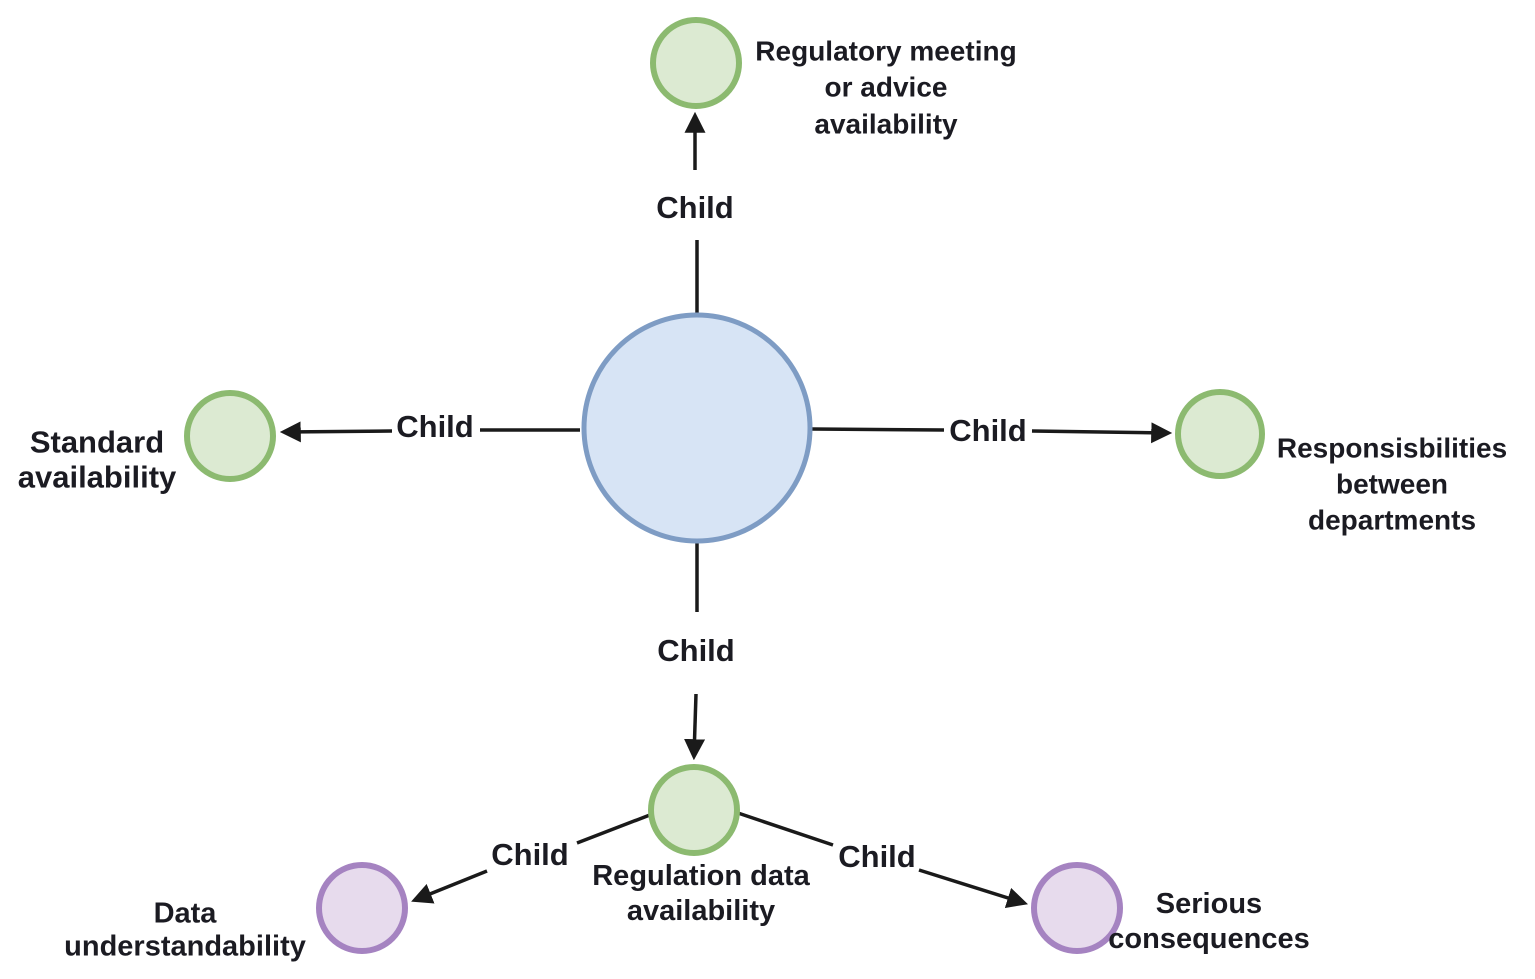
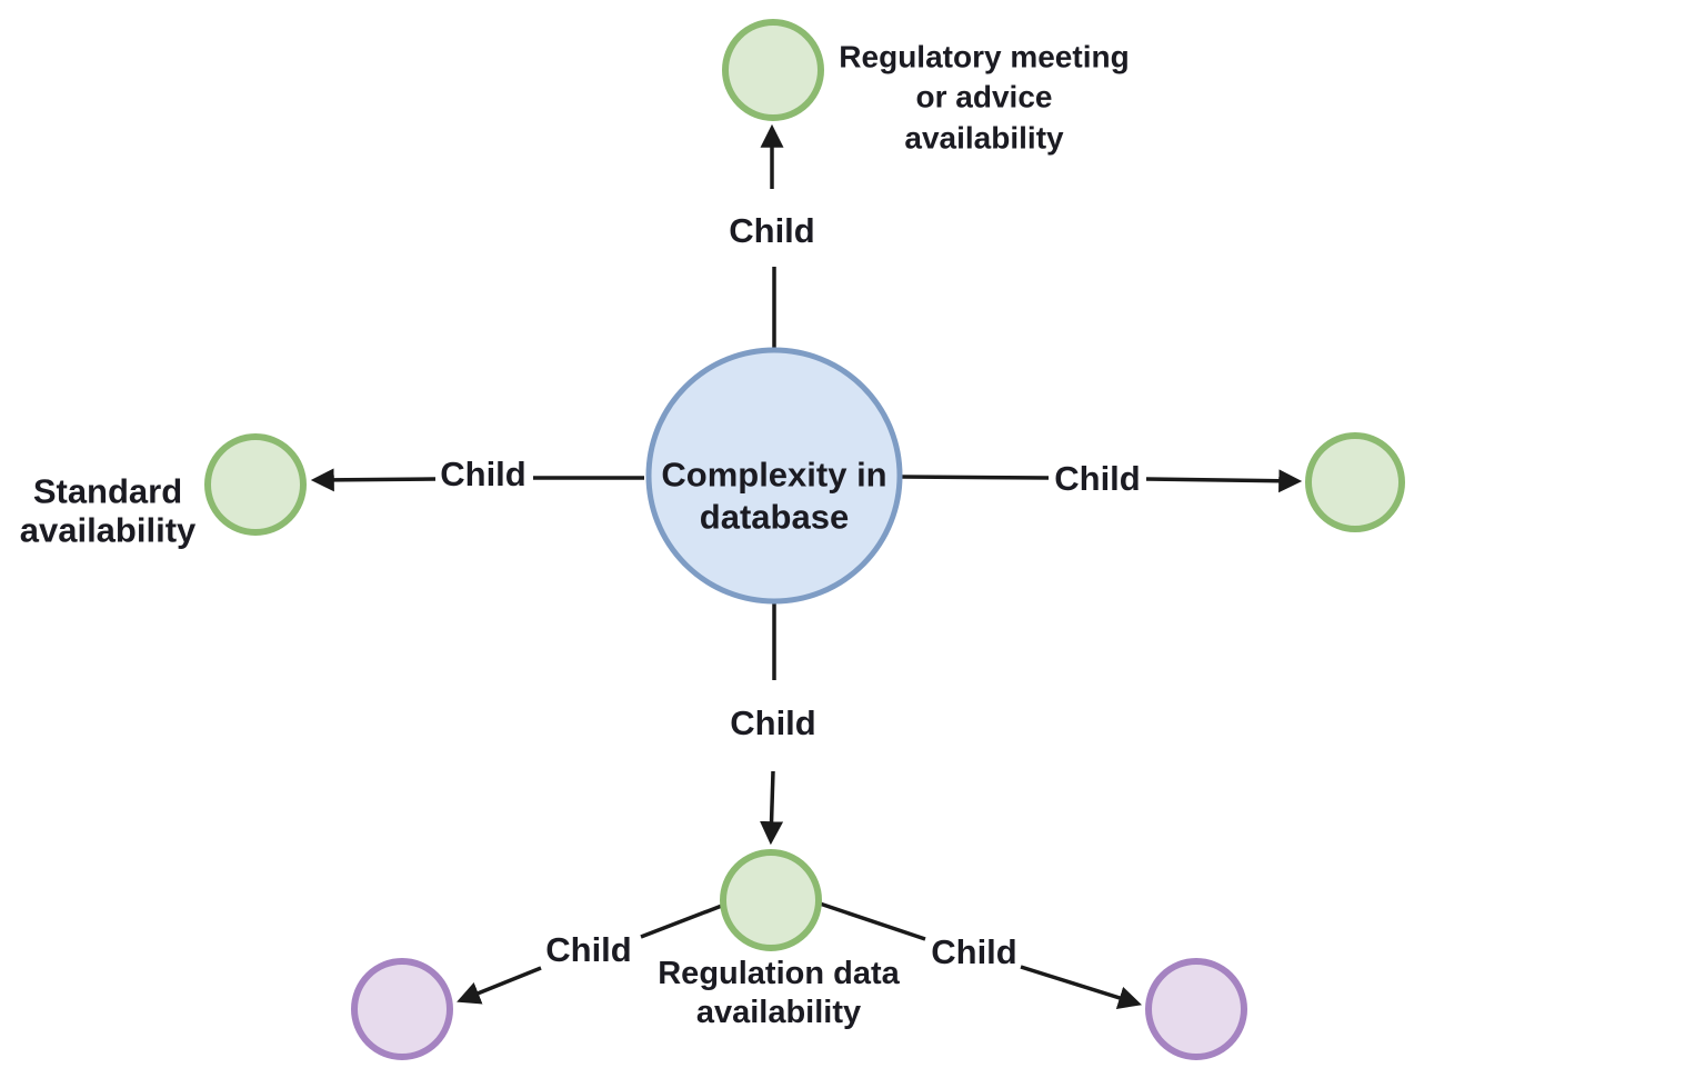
+ Complexity in
+ database
  Regulatory meeting
  or advice
  availability
  Standard
  availability
- Responsisbilities
- between
- departments
  Regulation data
  availability
- Data
- understandability
- Serious
- consequences
  Child
  Child
  Child
  Child
  Child
  Child
